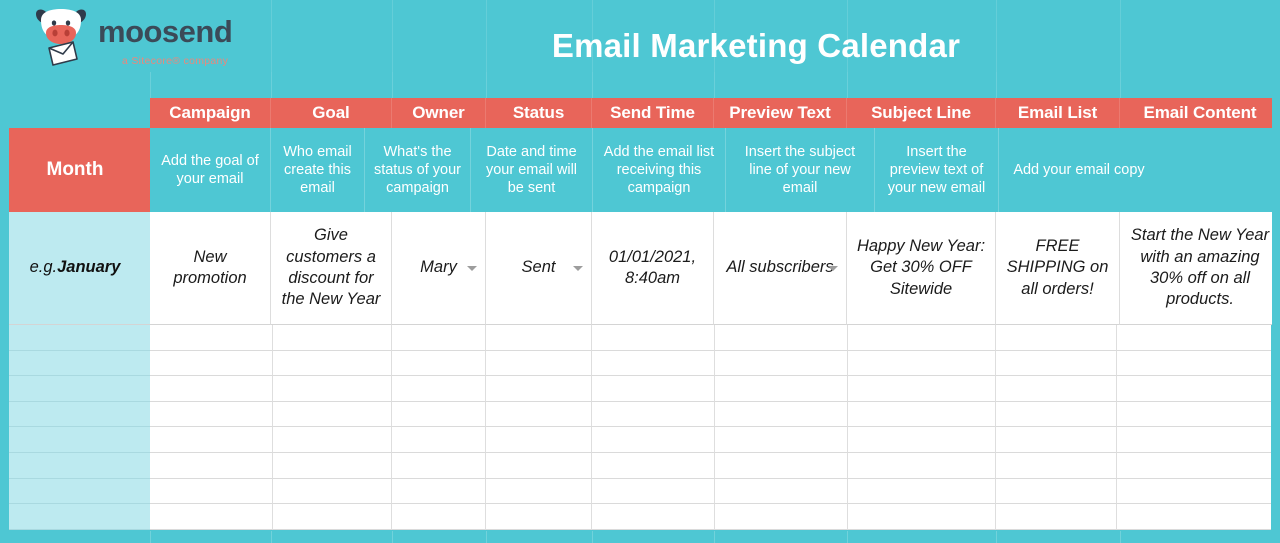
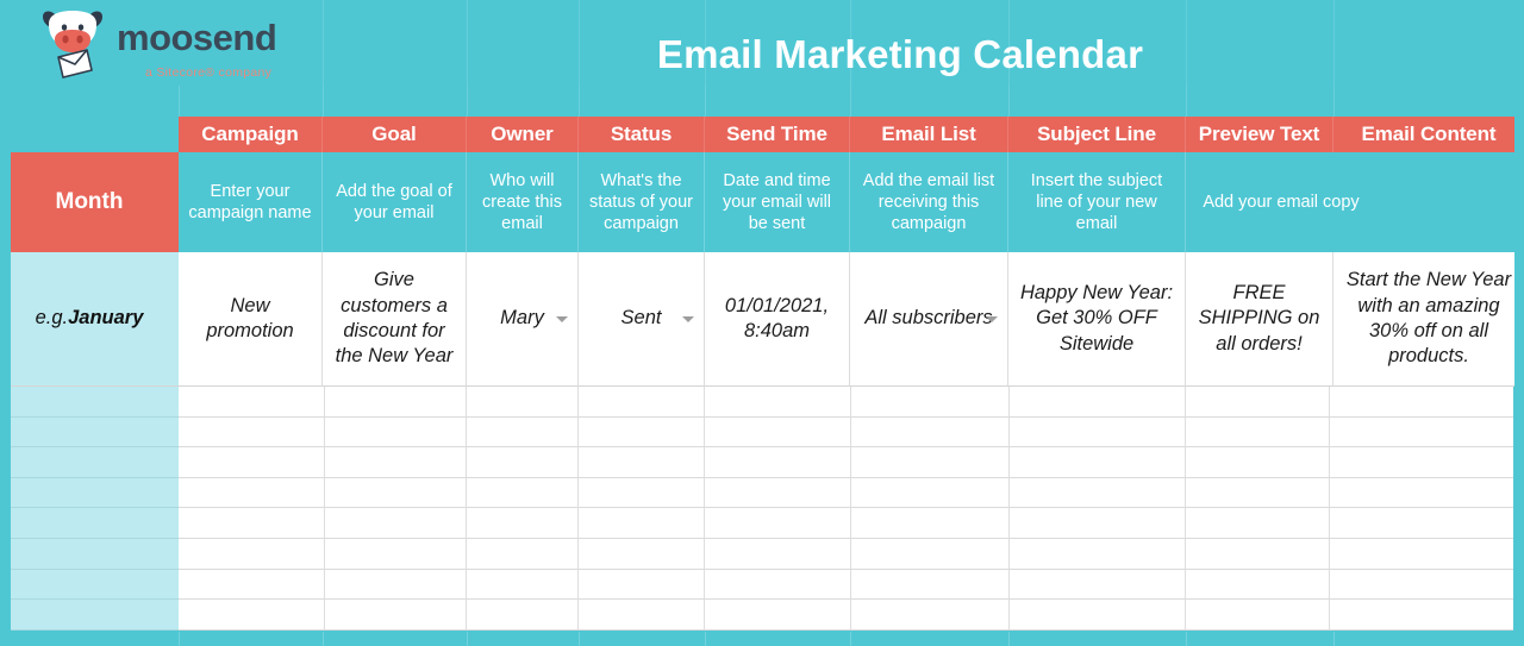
  moosend
  a Sitecore® company
  Email Marketing Calendar
  Campaign
  Goal
  Owner
  Status
  Send Time
- Preview Text
+ Email List
  Subject Line
- Email List
+ Preview Text
  Email Content
  Month
+ Enter your campaign name
  Add the goal of your email
- Who email create this email
+ Who will create this email
  What's the status of your campaign
  Date and time your email will be sent
  Add the email list receiving this campaign
  Insert the subject line of your new email
- Insert the preview text of your new email
  Add your email copy
  e.g.
  January
  New promotion
  Give customers a discount for the New Year
  Mary
  Sent
  01/01/2021, 8:40am
  All subscribers
  Happy New Year: Get 30% OFF Sitewide
  FREE SHIPPING on all orders!
  Start the New Year with an amazing 30% off on all products.
